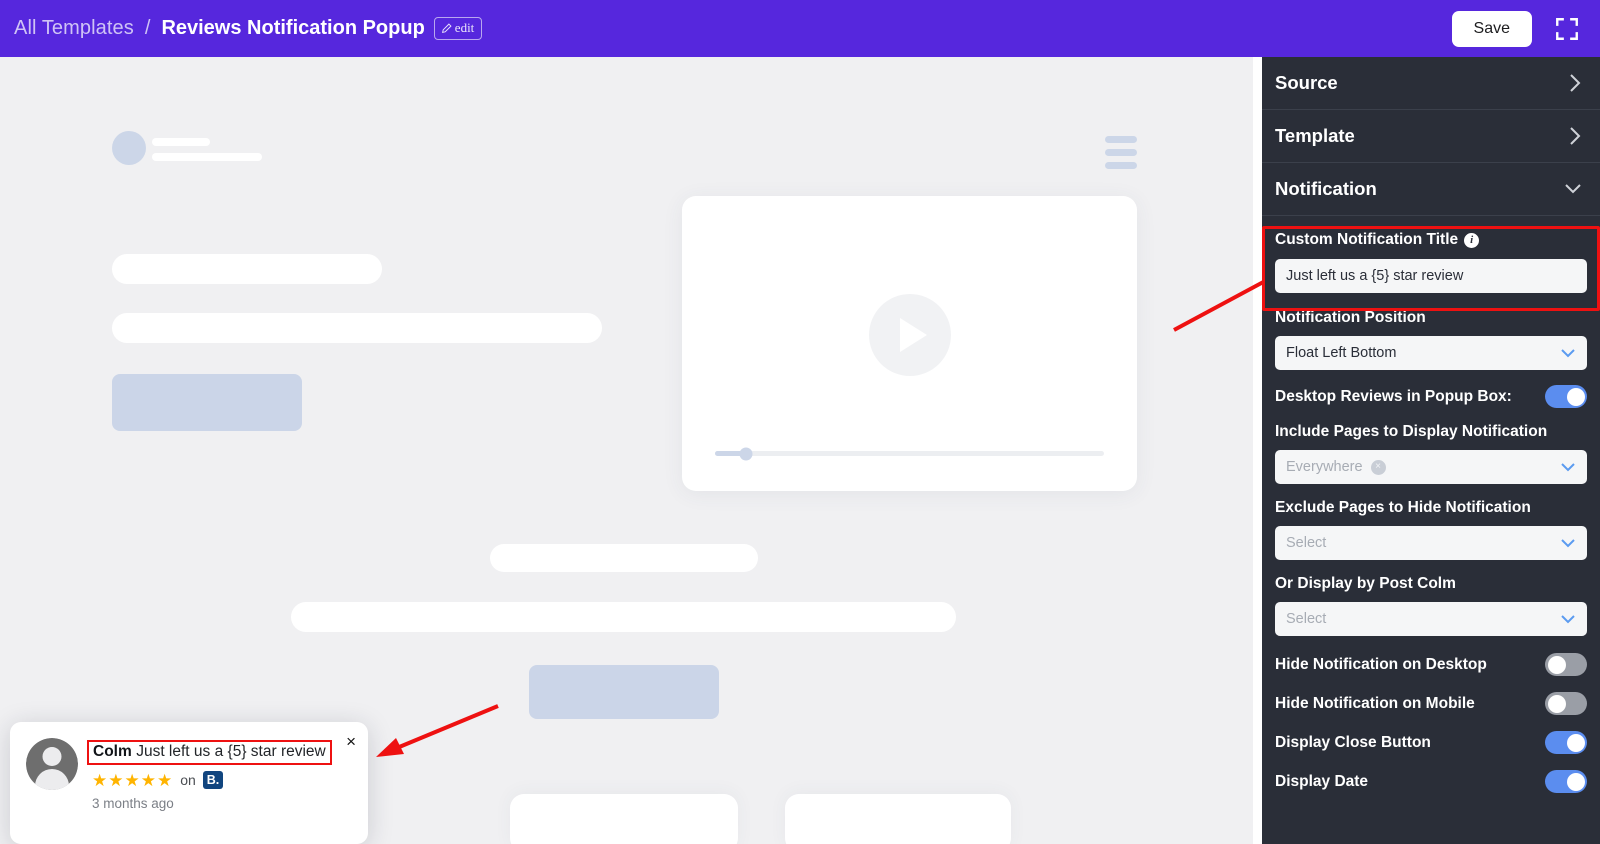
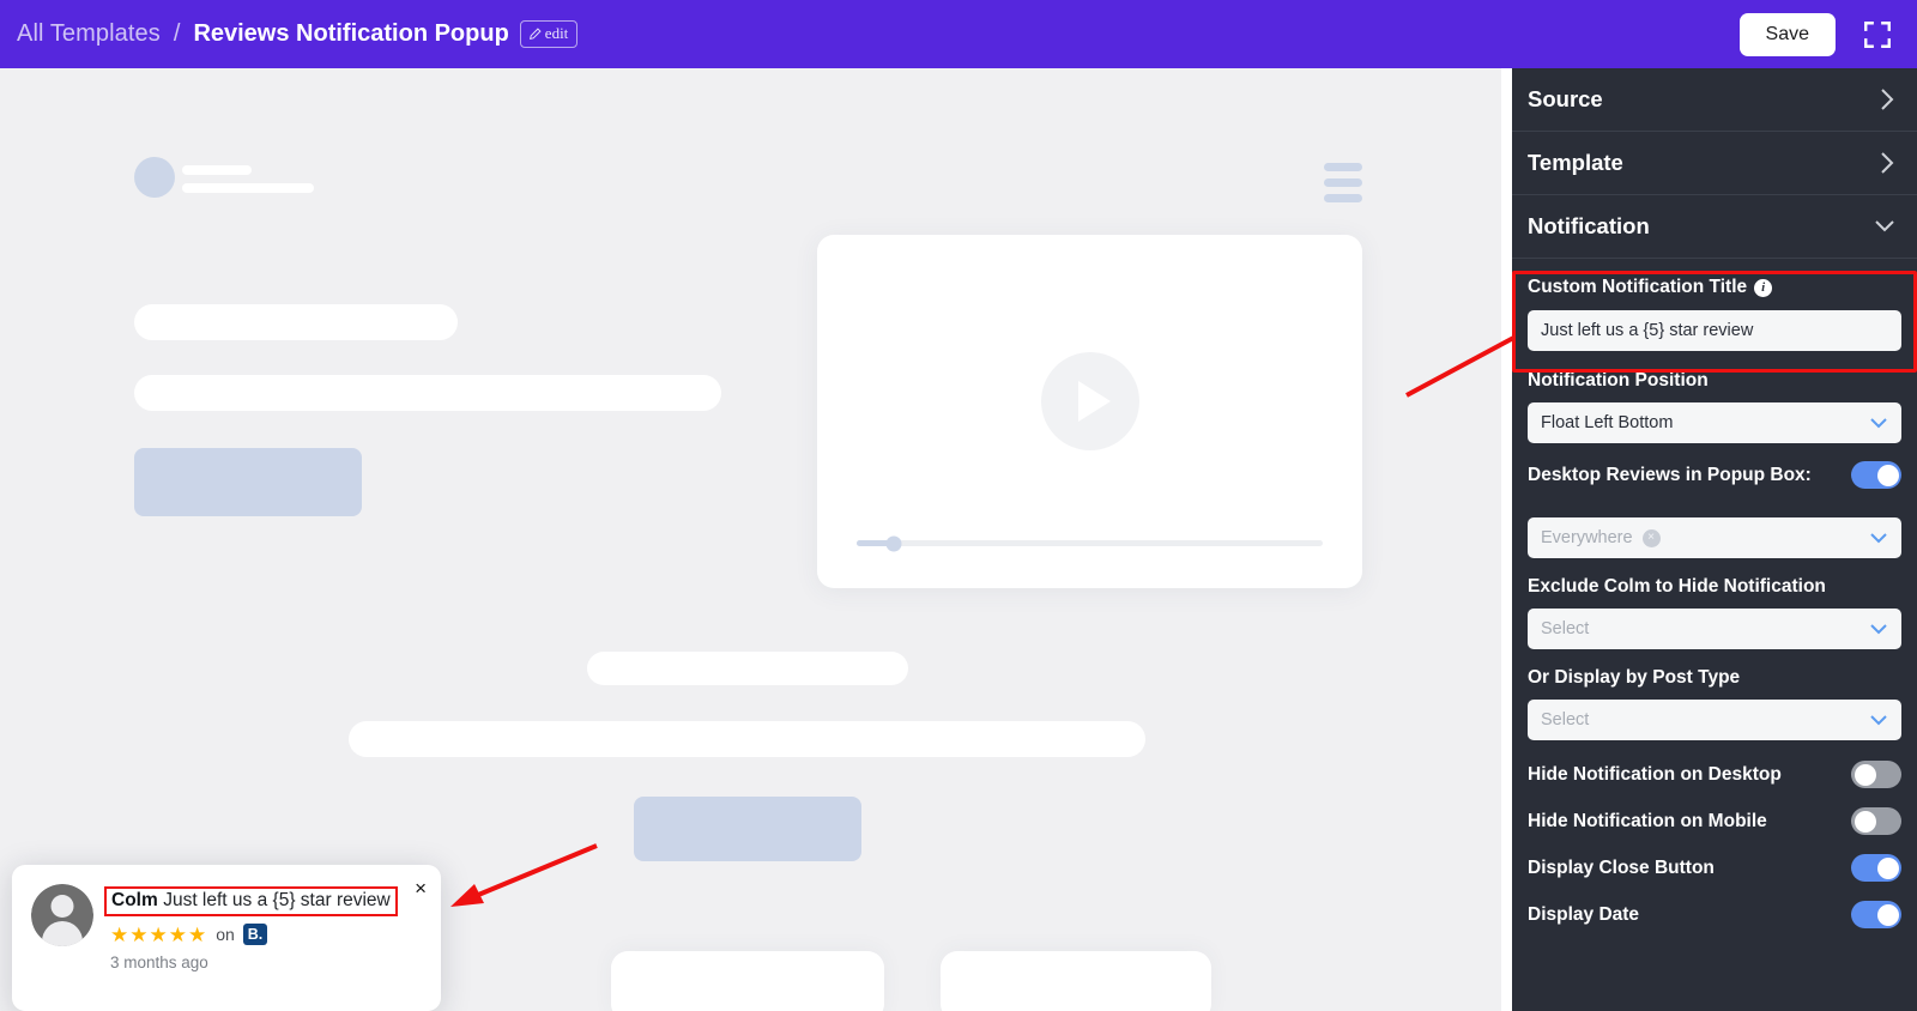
  All Templates
  /
  Reviews Notification Popup
  edit
  Save
  Colm Just left us a {5} star review
  ★★★★★
  on
  B.
  3 months ago
  ×
  Source
  Template
  Notification
  Custom Notification Title
  i
  Just left us a {5} star review
  Notification Position
  Float Left Bottom
  Desktop Reviews in Popup Box:
- Include Pages to Display Notification
  Everywhere
  ×
- Exclude Pages to Hide Notification
+ Exclude Colm to Hide Notification
  Select
- Or Display by Post Colm
+ Or Display by Post Type
  Select
  Hide Notification on Desktop
  Hide Notification on Mobile
  Display Close Button
  Display Date
